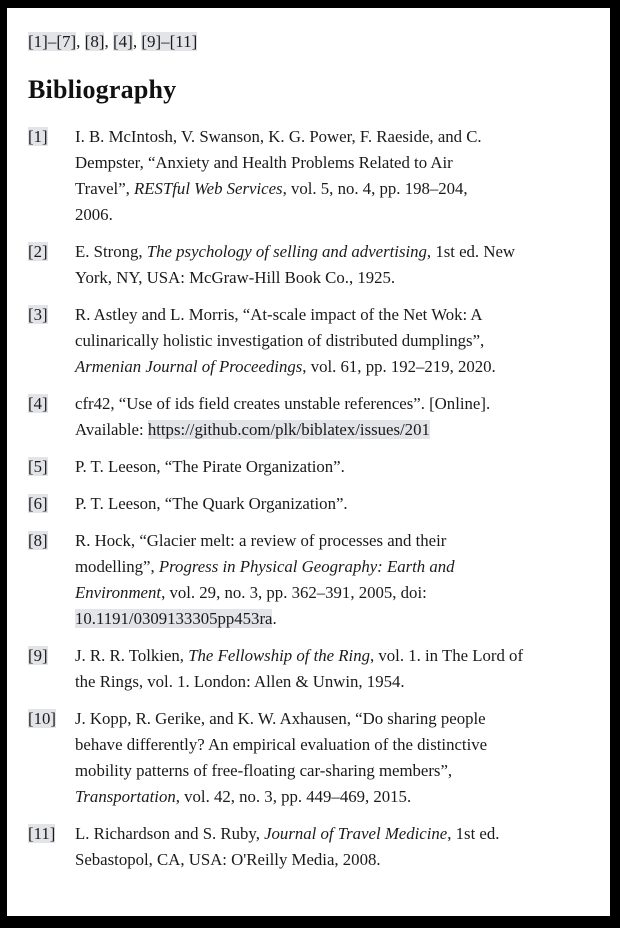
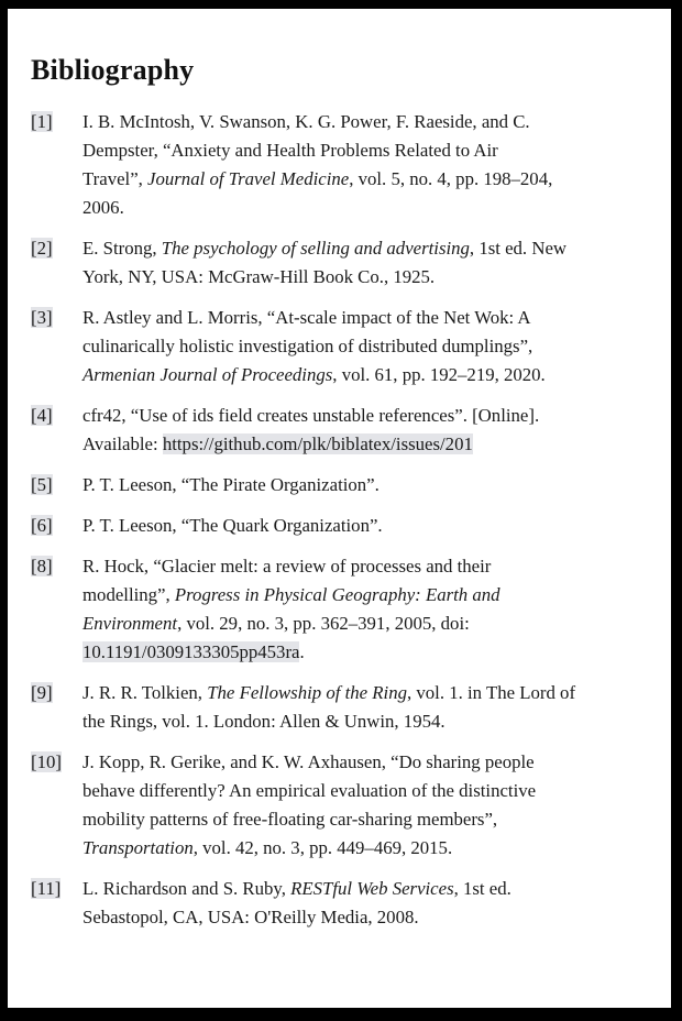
- [1]–[7], [8], [4], [9]–[11]
  Bibliography
  [1]
  I. B. McIntosh, V. Swanson, K. G. Power, F. Raeside, and C.
  Dempster, “Anxiety and Health Problems Related to Air
- Travel”, RESTful Web Services, vol. 5, no. 4, pp. 198–204,
+ Travel”, Journal of Travel Medicine, vol. 5, no. 4, pp. 198–204,
  2006.
  [2]
  E. Strong, The psychology of selling and advertising, 1st ed. New
  York, NY, USA: McGraw-Hill Book Co., 1925.
  [3]
  R. Astley and L. Morris, “At-scale impact of the Net Wok: A
  culinarically holistic investigation of distributed dumplings”,
  Armenian Journal of Proceedings, vol. 61, pp. 192–219, 2020.
  [4]
  cfr42, “Use of ids field creates unstable references”. [Online].
  Available: https://github.com/plk/biblatex/issues/201
  [5]
  P. T. Leeson, “The Pirate Organization”.
  [6]
  P. T. Leeson, “The Quark Organization”.
  [8]
  R. Hock, “Glacier melt: a review of processes and their
  modelling”, Progress in Physical Geography: Earth and
  Environment, vol. 29, no. 3, pp. 362–391, 2005, doi:
  10.1191/0309133305pp453ra.
  [9]
  J. R. R. Tolkien, The Fellowship of the Ring, vol. 1. in The Lord of
  the Rings, vol. 1. London: Allen & Unwin, 1954.
  [10]
  J. Kopp, R. Gerike, and K. W. Axhausen, “Do sharing people
  behave differently? An empirical evaluation of the distinctive
  mobility patterns of free-floating car-sharing members”,
  Transportation, vol. 42, no. 3, pp. 449–469, 2015.
  [11]
- L. Richardson and S. Ruby, Journal of Travel Medicine, 1st ed.
+ L. Richardson and S. Ruby, RESTful Web Services, 1st ed.
  Sebastopol, CA, USA: O'Reilly Media, 2008.
